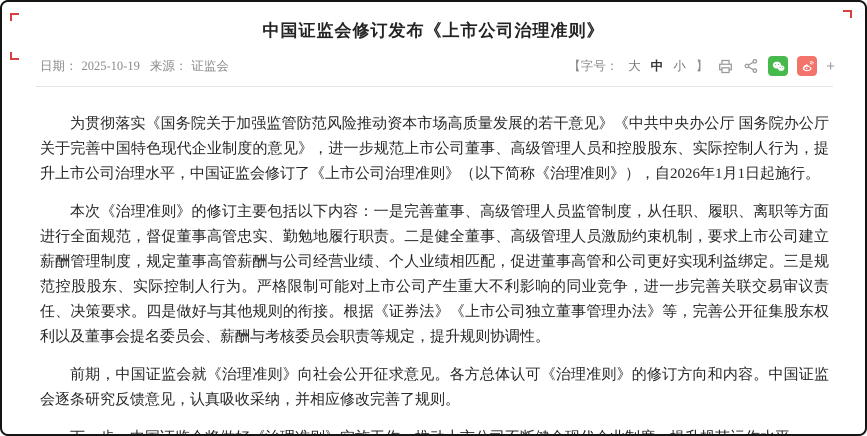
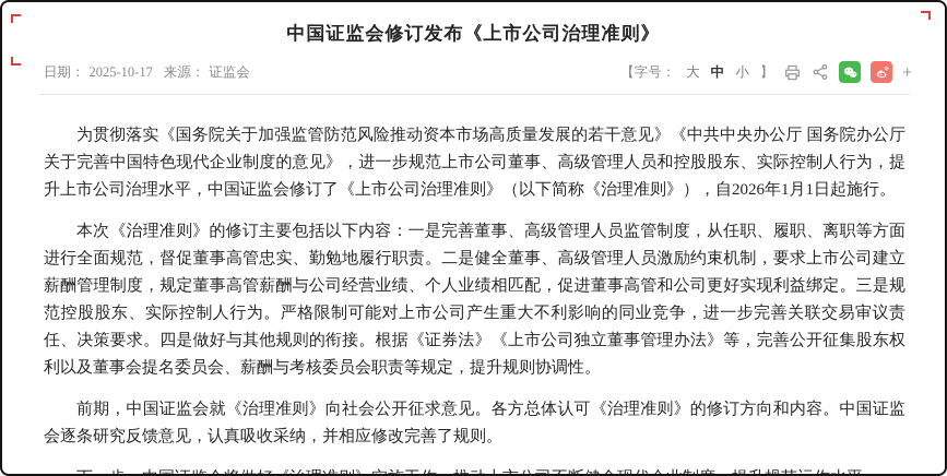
  中国证监会修订发布《上市公司治理准则》
- 日期： 2025-10-19 来源： 证监会
+ 日期： 2025-10-17 来源： 证监会
  【字号：
  大
  中
  小
  】
  +
  为贯彻落实《国务院关于加强监管防范风险推动资本市场高质量发展的若干意见》《中共中央办公厅 国务院办公厅关于完善中国特色现代企业制度的意见》，进一步规范上市公司董事、高级管理人员和控股股东、实际控制人行为，提升上市公司治理水平，中国证监会修订了《上市公司治理准则》（以下简称《治理准则》），自2026年1月1日起施行。
  本次《治理准则》的修订主要包括以下内容：一是完善董事、高级管理人员监管制度，从任职、履职、离职等方面进行全面规范，督促董事高管忠实、勤勉地履行职责。二是健全董事、高级管理人员激励约束机制，要求上市公司建立薪酬管理制度，规定董事高管薪酬与公司经营业绩、个人业绩相匹配，促进董事高管和公司更好实现利益绑定。三是规范控股股东、实际控制人行为。严格限制可能对上市公司产生重大不利影响的同业竞争，进一步完善关联交易审议责任、决策要求。四是做好与其他规则的衔接。根据《证券法》《上市公司独立董事管理办法》等，完善公开征集股东权利以及董事会提名委员会、薪酬与考核委员会职责等规定，提升规则协调性。
  前期，中国证监会就《治理准则》向社会公开征求意见。各方总体认可《治理准则》的修订方向和内容。中国证监会逐条研究反馈意见，认真吸收采纳，并相应修改完善了规则。
